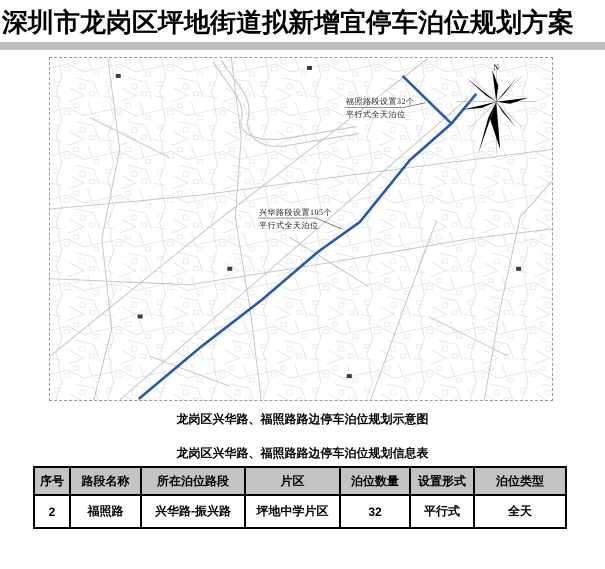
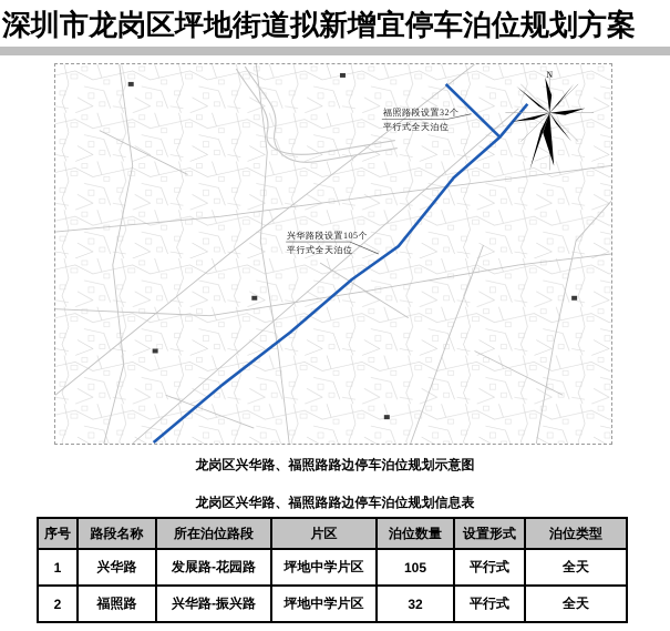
  深圳市龙岗区坪地街道拟新增宜停车泊位规划方案
  N
  福照路段设置32个
  平行式全天泊位
  兴华路段设置105个
  平行式全天泊位
  龙岗区兴华路、福照路路边停车泊位规划示意图
  龙岗区兴华路、福照路路边停车泊位规划信息表
  序号	路段名称	所在泊位路段	片区	泊位数量	设置形式	泊位类型
+ 1	兴华路	发展路-花园路	坪地中学片区	105	平行式	全天
  2	福照路	兴华路-振兴路	坪地中学片区	32	平行式	全天
